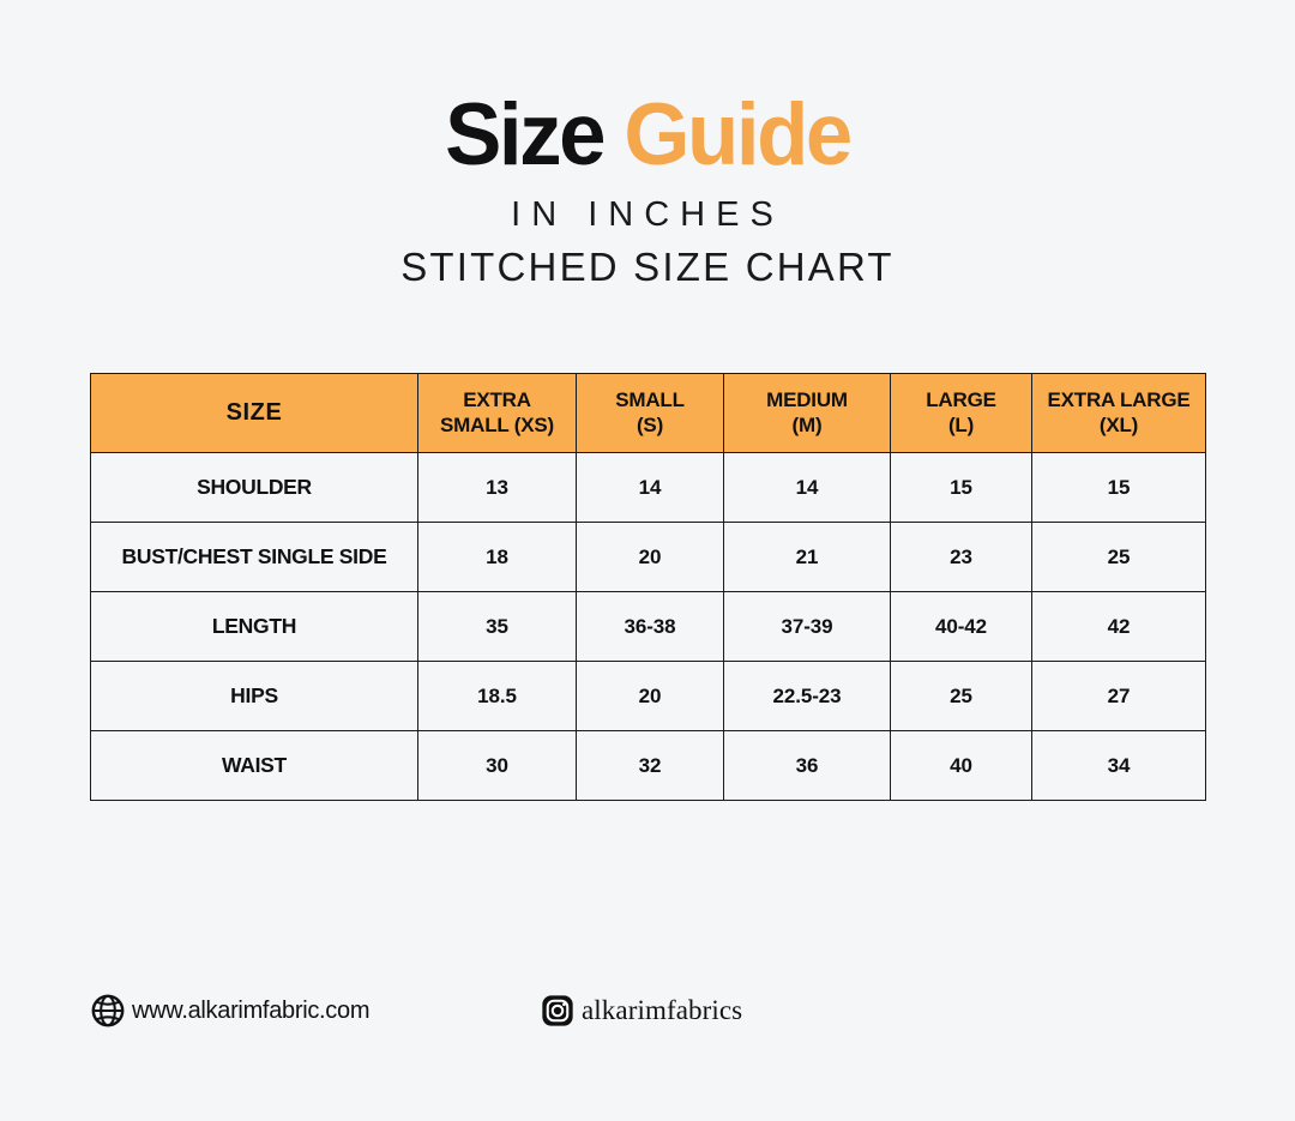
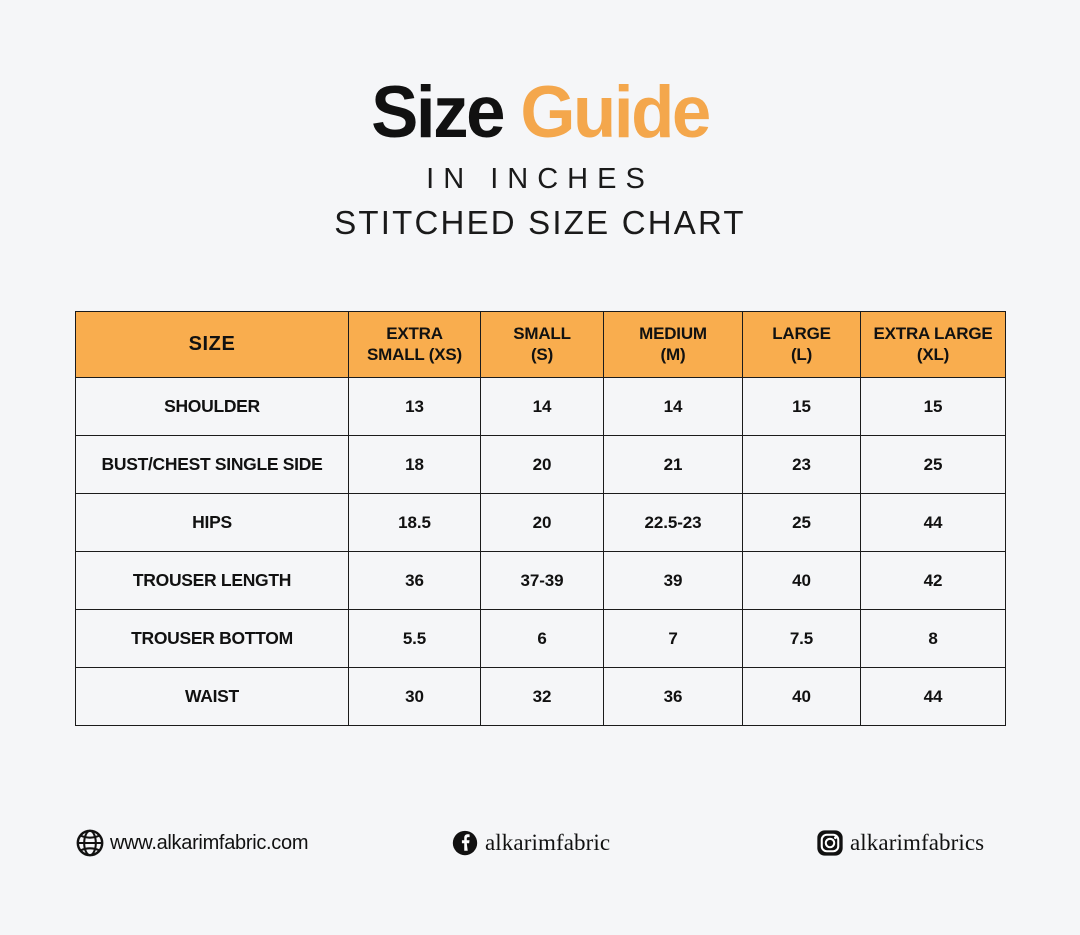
  Size Guide
  IN INCHES
  STITCHED SIZE CHART
  SIZE	EXTRA SMALL (XS)	SMALL (S)	MEDIUM (M)	LARGE (L)	EXTRA LARGE (XL)
  SHOULDER	13	14	14	15	15
  BUST/CHEST SINGLE SIDE	18	20	21	23	25
- LENGTH	35	36-38	37-39	40-42	42
- HIPS	18.5	20	22.5-23	25	27
+ HIPS	18.5	20	22.5-23	25	44
+ TROUSER LENGTH	36	37-39	39	40	42
+ TROUSER BOTTOM	5.5	6	7	7.5	8
- WAIST	30	32	36	40	34
+ WAIST	30	32	36	40	44
  www.alkarimfabric.com
+ alkarimfabric
  alkarimfabrics
